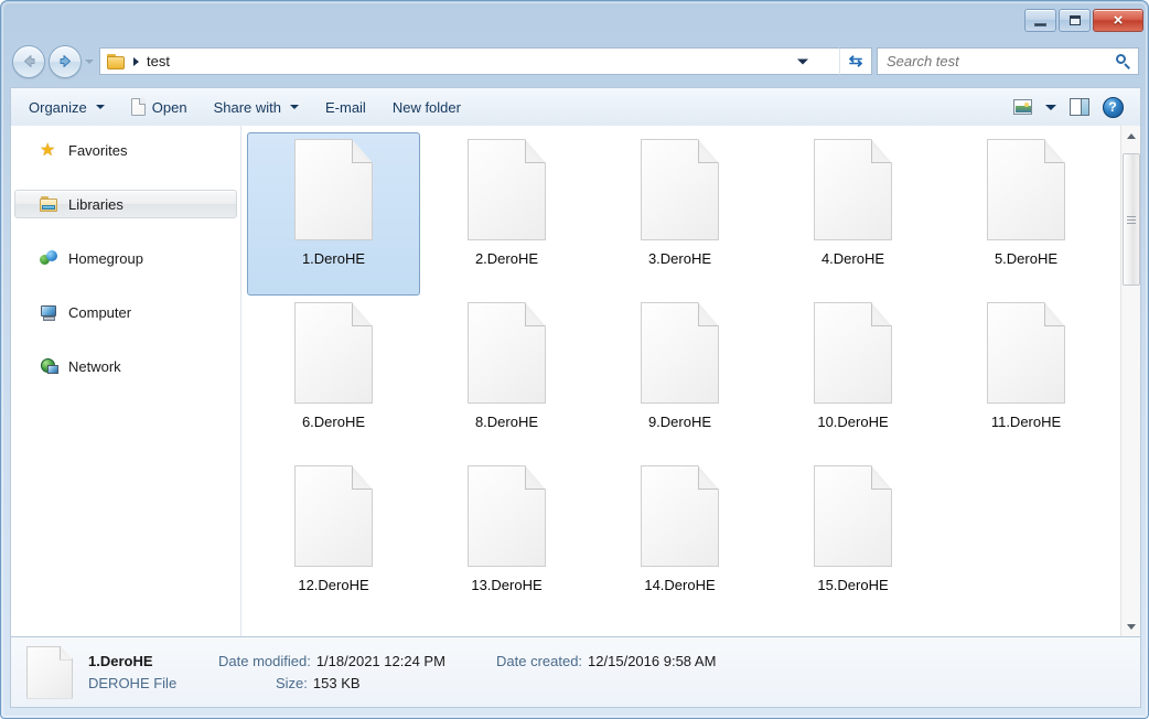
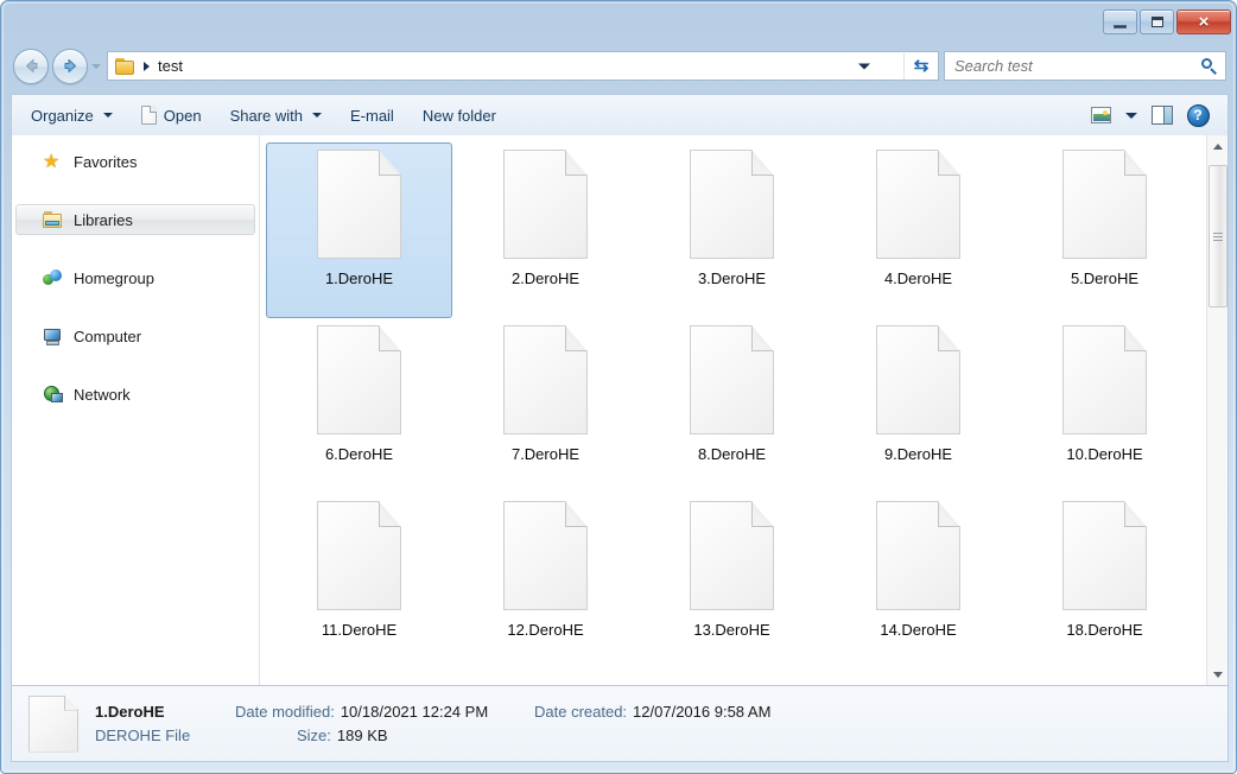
  ×
  test
  ⇆
  Search test
  Organize
  Open
  Share with
  E-mail
  New folder
  ?
  ★
  Favorites
  Libraries
  Homegroup
  Computer
  Network
  1.DeroHE
  2.DeroHE
  3.DeroHE
  4.DeroHE
  5.DeroHE
  6.DeroHE
+ 7.DeroHE
  8.DeroHE
  9.DeroHE
  10.DeroHE
  11.DeroHE
  12.DeroHE
  13.DeroHE
  14.DeroHE
- 15.DeroHE
+ 18.DeroHE
  1.DeroHE
  Date modified:
- 1/18/2021 12:24 PM
+ 10/18/2021 12:24 PM
  Date created:
- 12/15/2016 9:58 AM
+ 12/07/2016 9:58 AM
  DEROHE File
  Size:
- 153 KB
+ 189 KB
